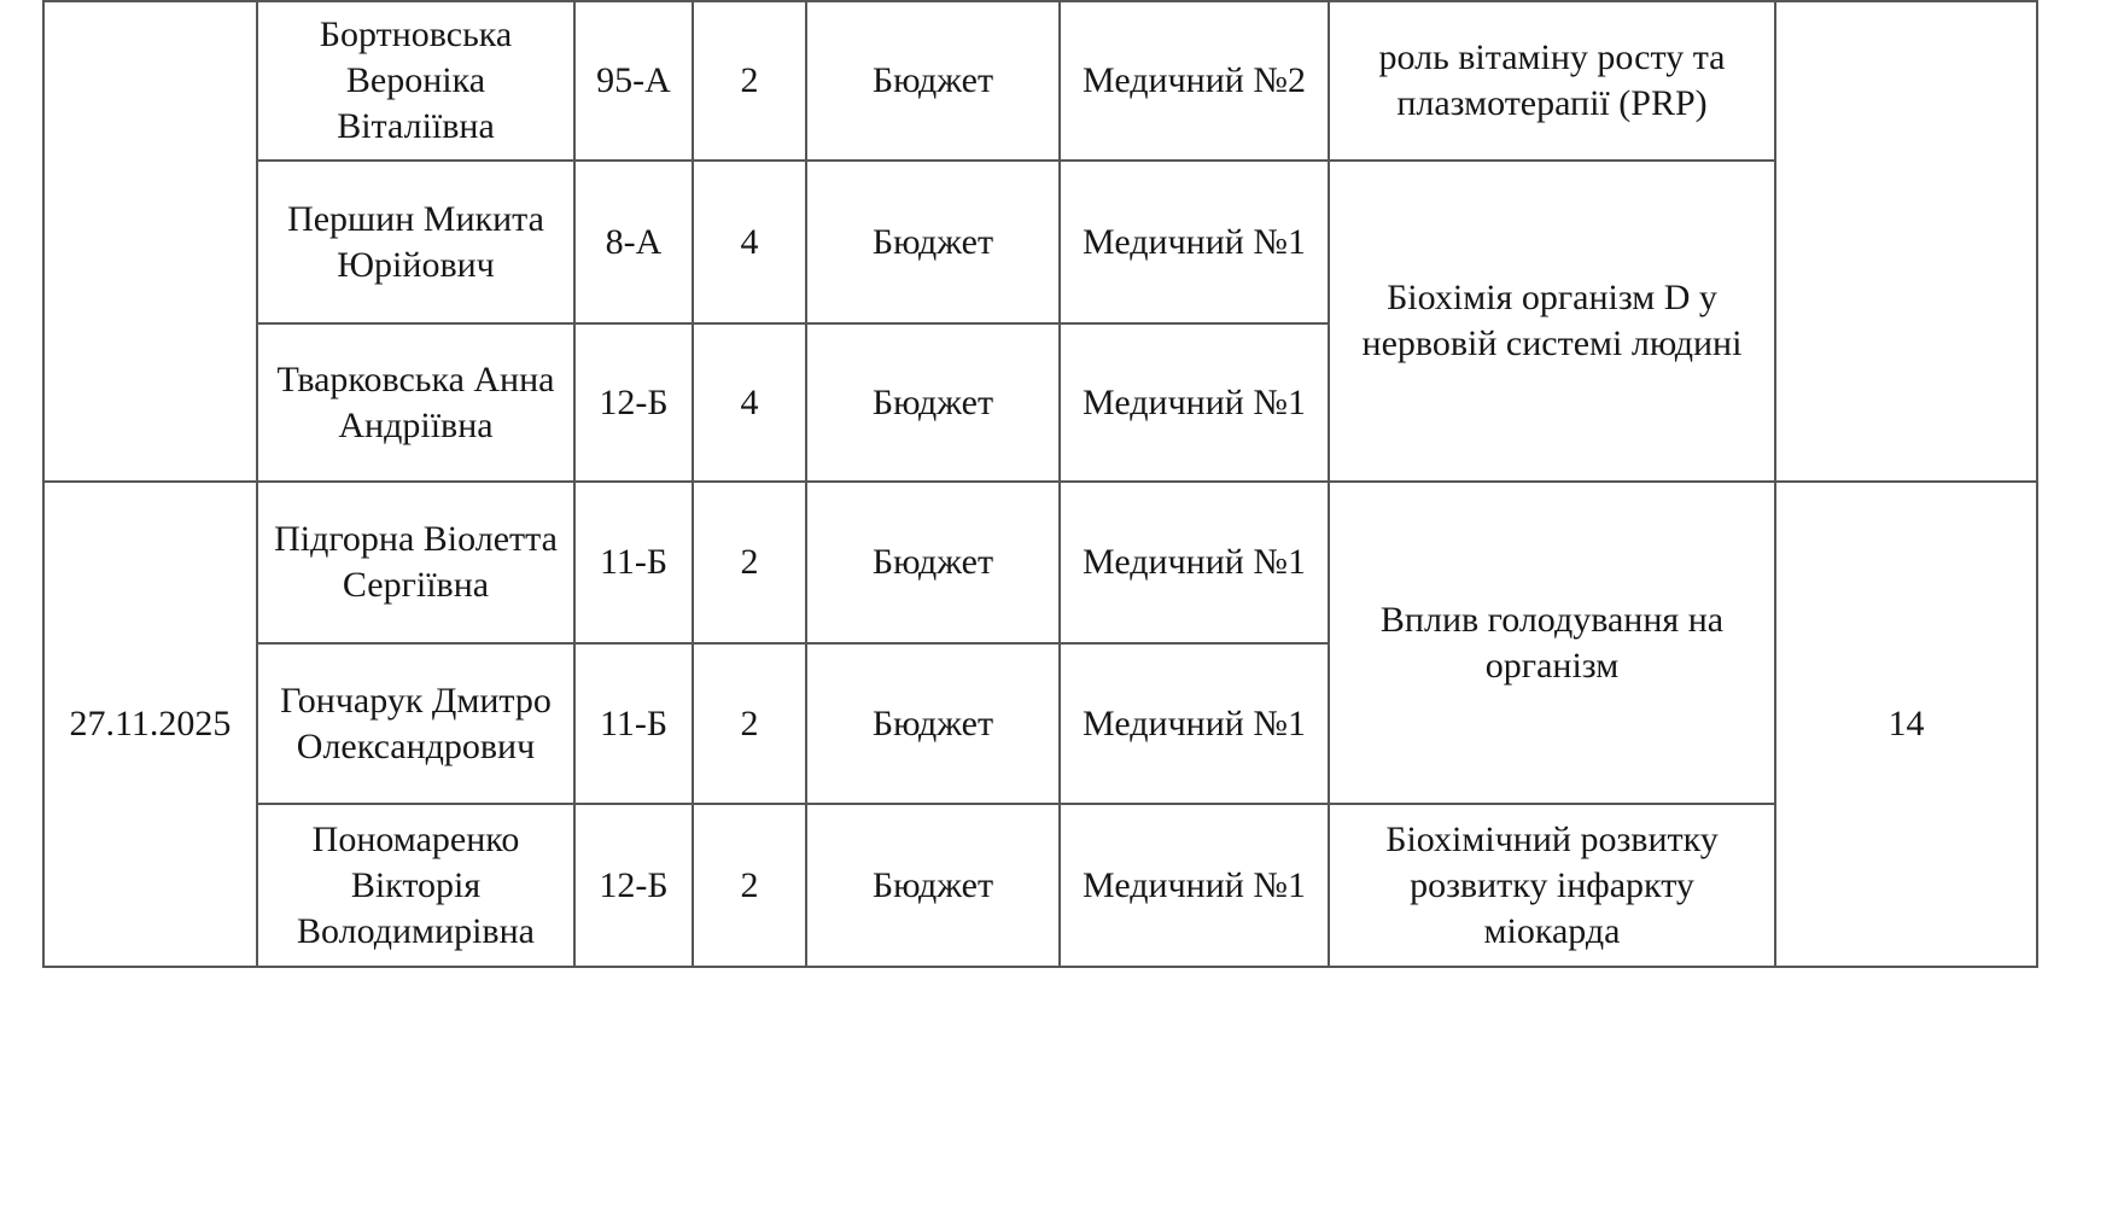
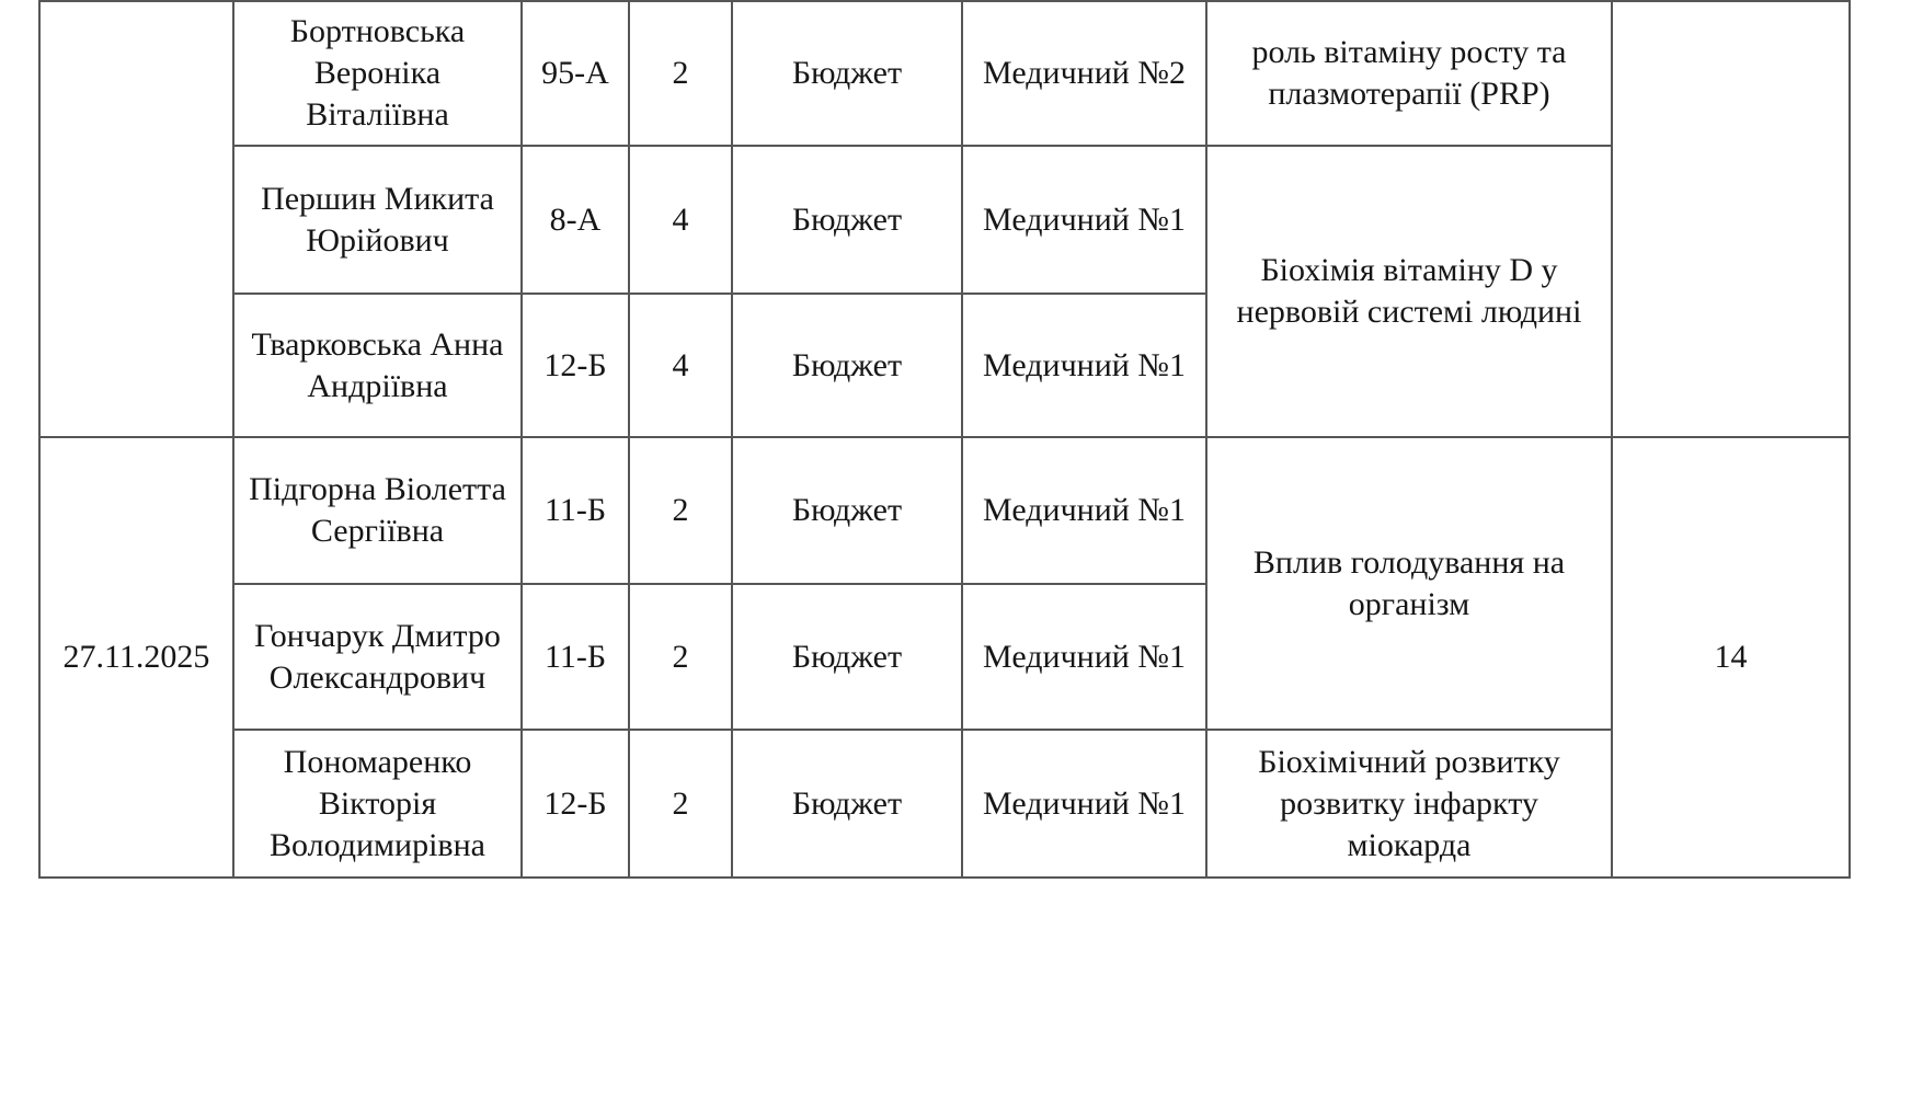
  	Бортновська Вероніка Віталіївна	95-А	2	Бюджет	Медичний №2	роль вітаміну росту та плазмотерапії (PRP)
- Першин Микита Юрійович	8-А	4	Бюджет	Медичний №1	Біохімія організм D у нервовій системі людині
+ Першин Микита Юрійович	8-А	4	Бюджет	Медичний №1	Біохімія вітаміну D у нервовій системі людині
  Тварковська Анна Андріївна	12-Б	4	Бюджет	Медичний №1
  27.11.2025	Підгорна Віолетта Сергіївна	11-Б	2	Бюджет	Медичний №1	Вплив голодування на організм	14
  Гончарук Дмитро Олександрович	11-Б	2	Бюджет	Медичний №1
  Пономаренко Вікторія Володимирівна	12-Б	2	Бюджет	Медичний №1	Біохімічний розвитку розвитку інфаркту міокарда
